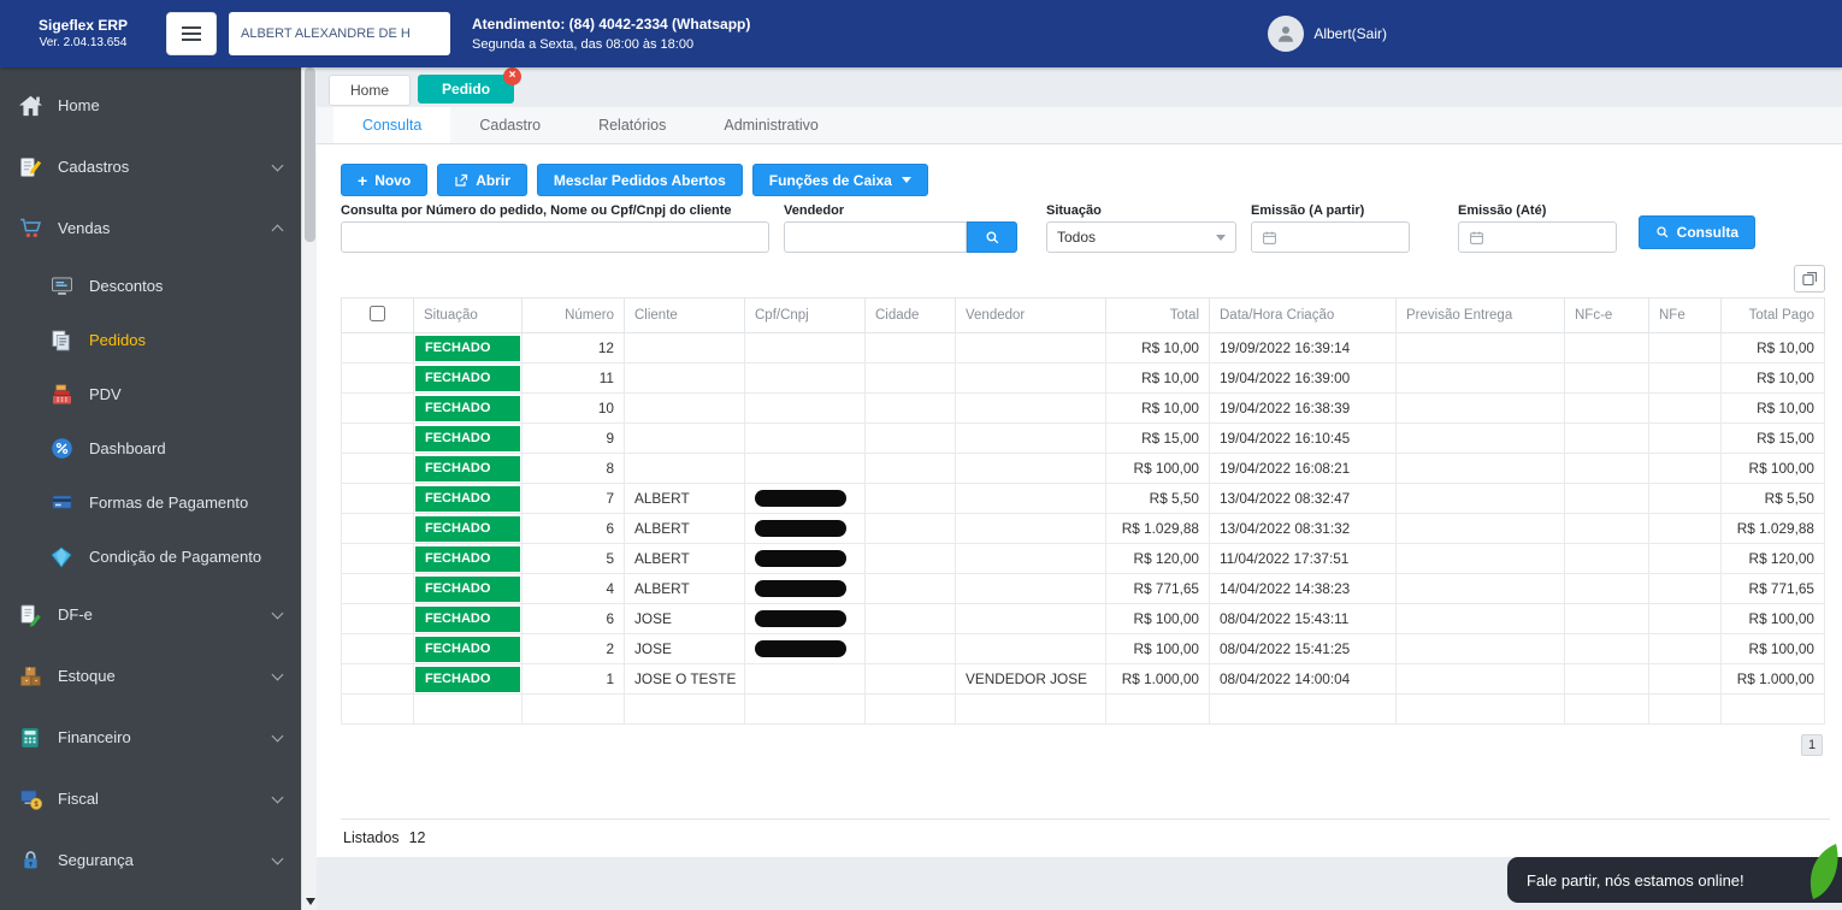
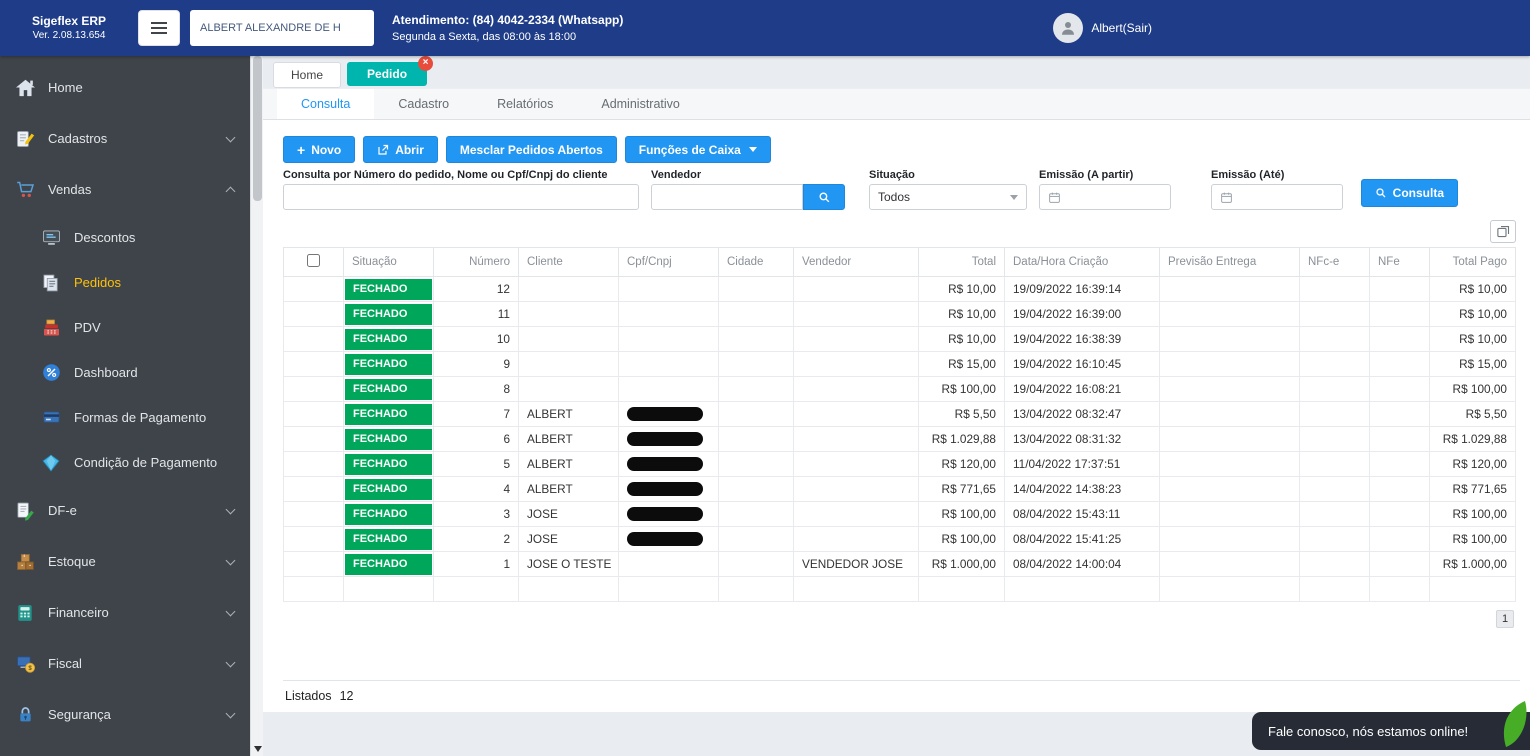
  Sigeflex ERP
- Ver. 2.04.13.654
+ Ver. 2.08.13.654
  ALBERT ALEXANDRE DE H
  Atendimento: (84) 4042-2334 (Whatsapp)
  Segunda a Sexta, das 08:00 às 18:00
  Albert(Sair)
  Home
  Cadastros
  Vendas
  Descontos
  Pedidos
  PDV
  Dashboard
  Formas de Pagamento
  Condição de Pagamento
  DF-e
  Estoque
  Financeiro
  Fiscal
  Segurança
  Home
  Pedido
  ×
  Consulta
  Cadastro
  Relatórios
  Administrativo
  +
  Novo
  Abrir
  Mesclar Pedidos Abertos
  Funções de Caixa
  Consulta por Número do pedido, Nome ou Cpf/Cnpj do cliente
  Vendedor
  Situação
  Todos
  Emissão (A partir)
  Emissão (Até)
  Consulta
  	Situação	Número	Cliente	Cpf/Cnpj	Cidade	Vendedor	Total	Data/Hora Criação	Previsão Entrega	NFc-e	NFe	Total Pago
  	FECHADO	12					R$ 10,00	19/09/2022 16:39:14				R$ 10,00
  	FECHADO	11					R$ 10,00	19/04/2022 16:39:00				R$ 10,00
  	FECHADO	10					R$ 10,00	19/04/2022 16:38:39				R$ 10,00
  	FECHADO	9					R$ 15,00	19/04/2022 16:10:45				R$ 15,00
  	FECHADO	8					R$ 100,00	19/04/2022 16:08:21				R$ 100,00
  	FECHADO	7	ALBERT				R$ 5,50	13/04/2022 08:32:47				R$ 5,50
  	FECHADO	6	ALBERT				R$ 1.029,88	13/04/2022 08:31:32				R$ 1.029,88
  	FECHADO	5	ALBERT				R$ 120,00	11/04/2022 17:37:51				R$ 120,00
  	FECHADO	4	ALBERT				R$ 771,65	14/04/2022 14:38:23				R$ 771,65
- 	FECHADO	6	JOSE				R$ 100,00	08/04/2022 15:43:11				R$ 100,00
+ 	FECHADO	3	JOSE				R$ 100,00	08/04/2022 15:43:11				R$ 100,00
  	FECHADO	2	JOSE				R$ 100,00	08/04/2022 15:41:25				R$ 100,00
  	FECHADO	1	JOSE O TESTE			VENDEDOR JOSE	R$ 1.000,00	08/04/2022 14:00:04				R$ 1.000,00
  1
  Listados 12
- Fale partir, nós estamos online!
+ Fale conosco, nós estamos online!
